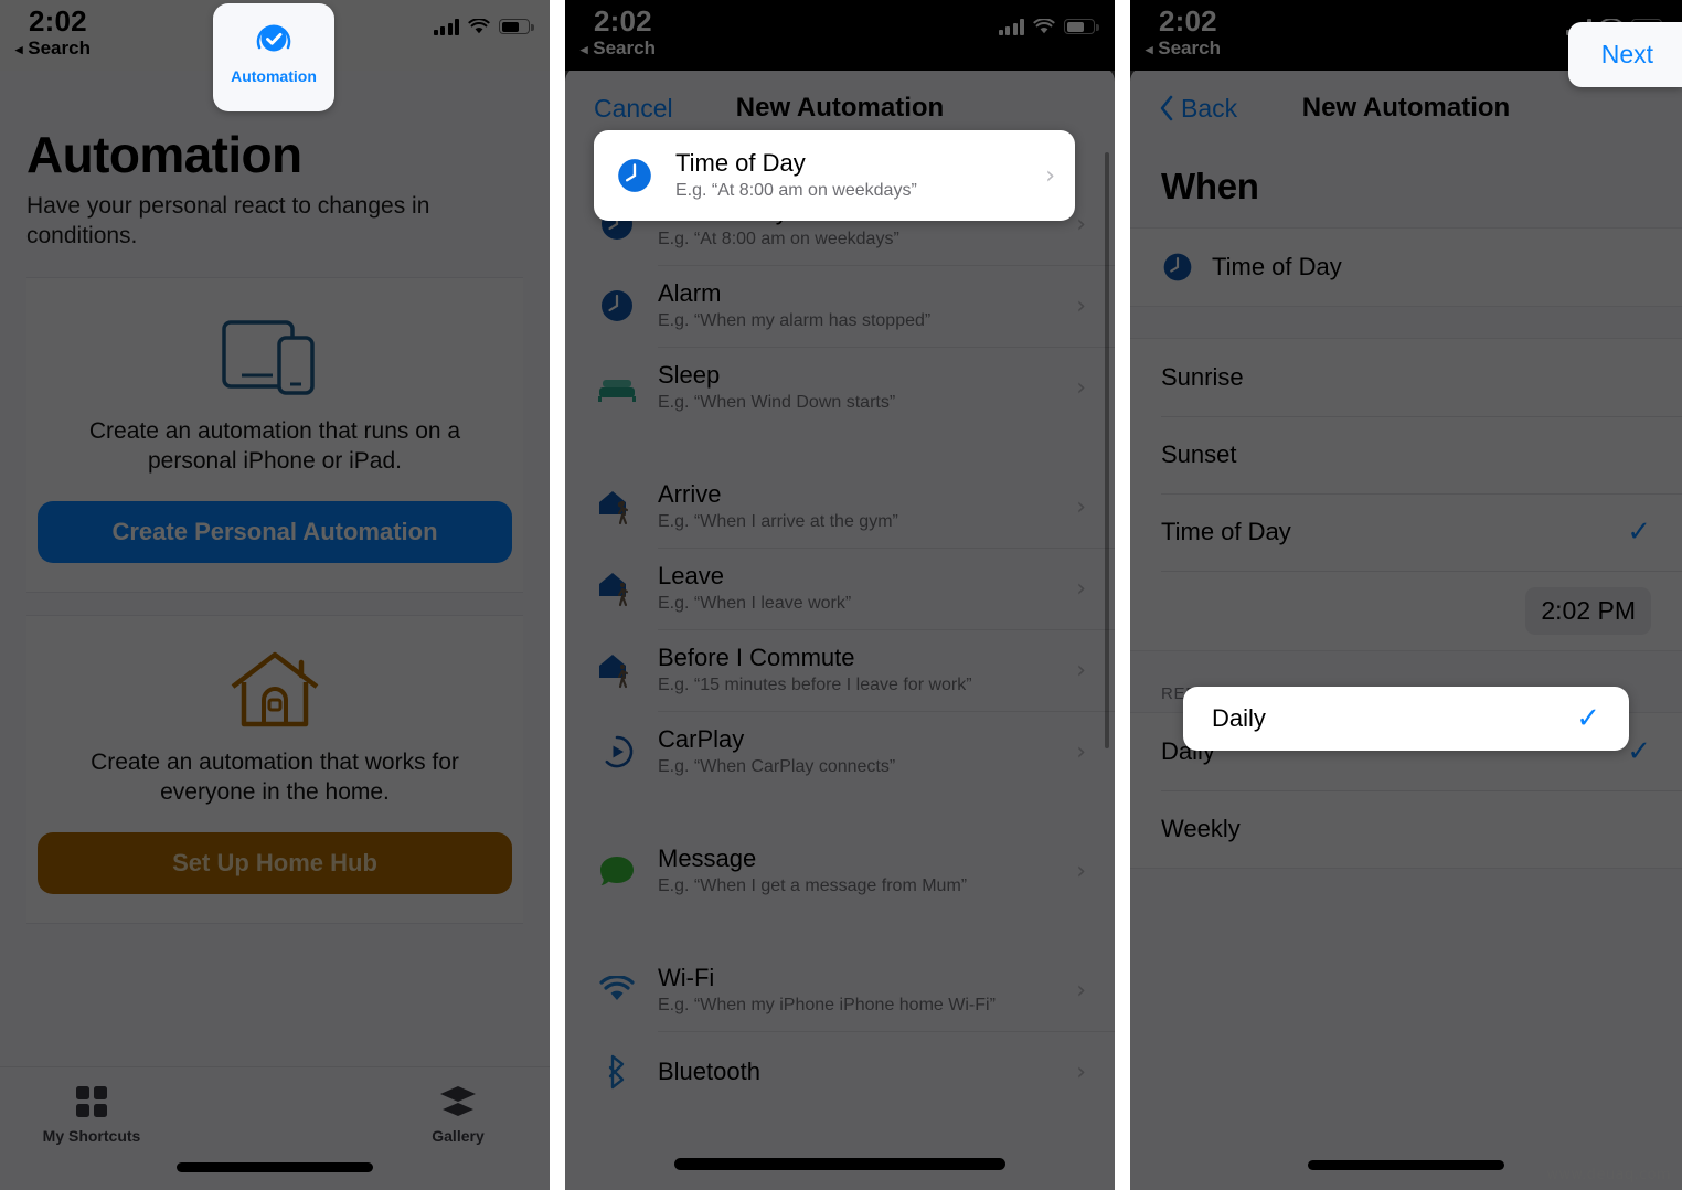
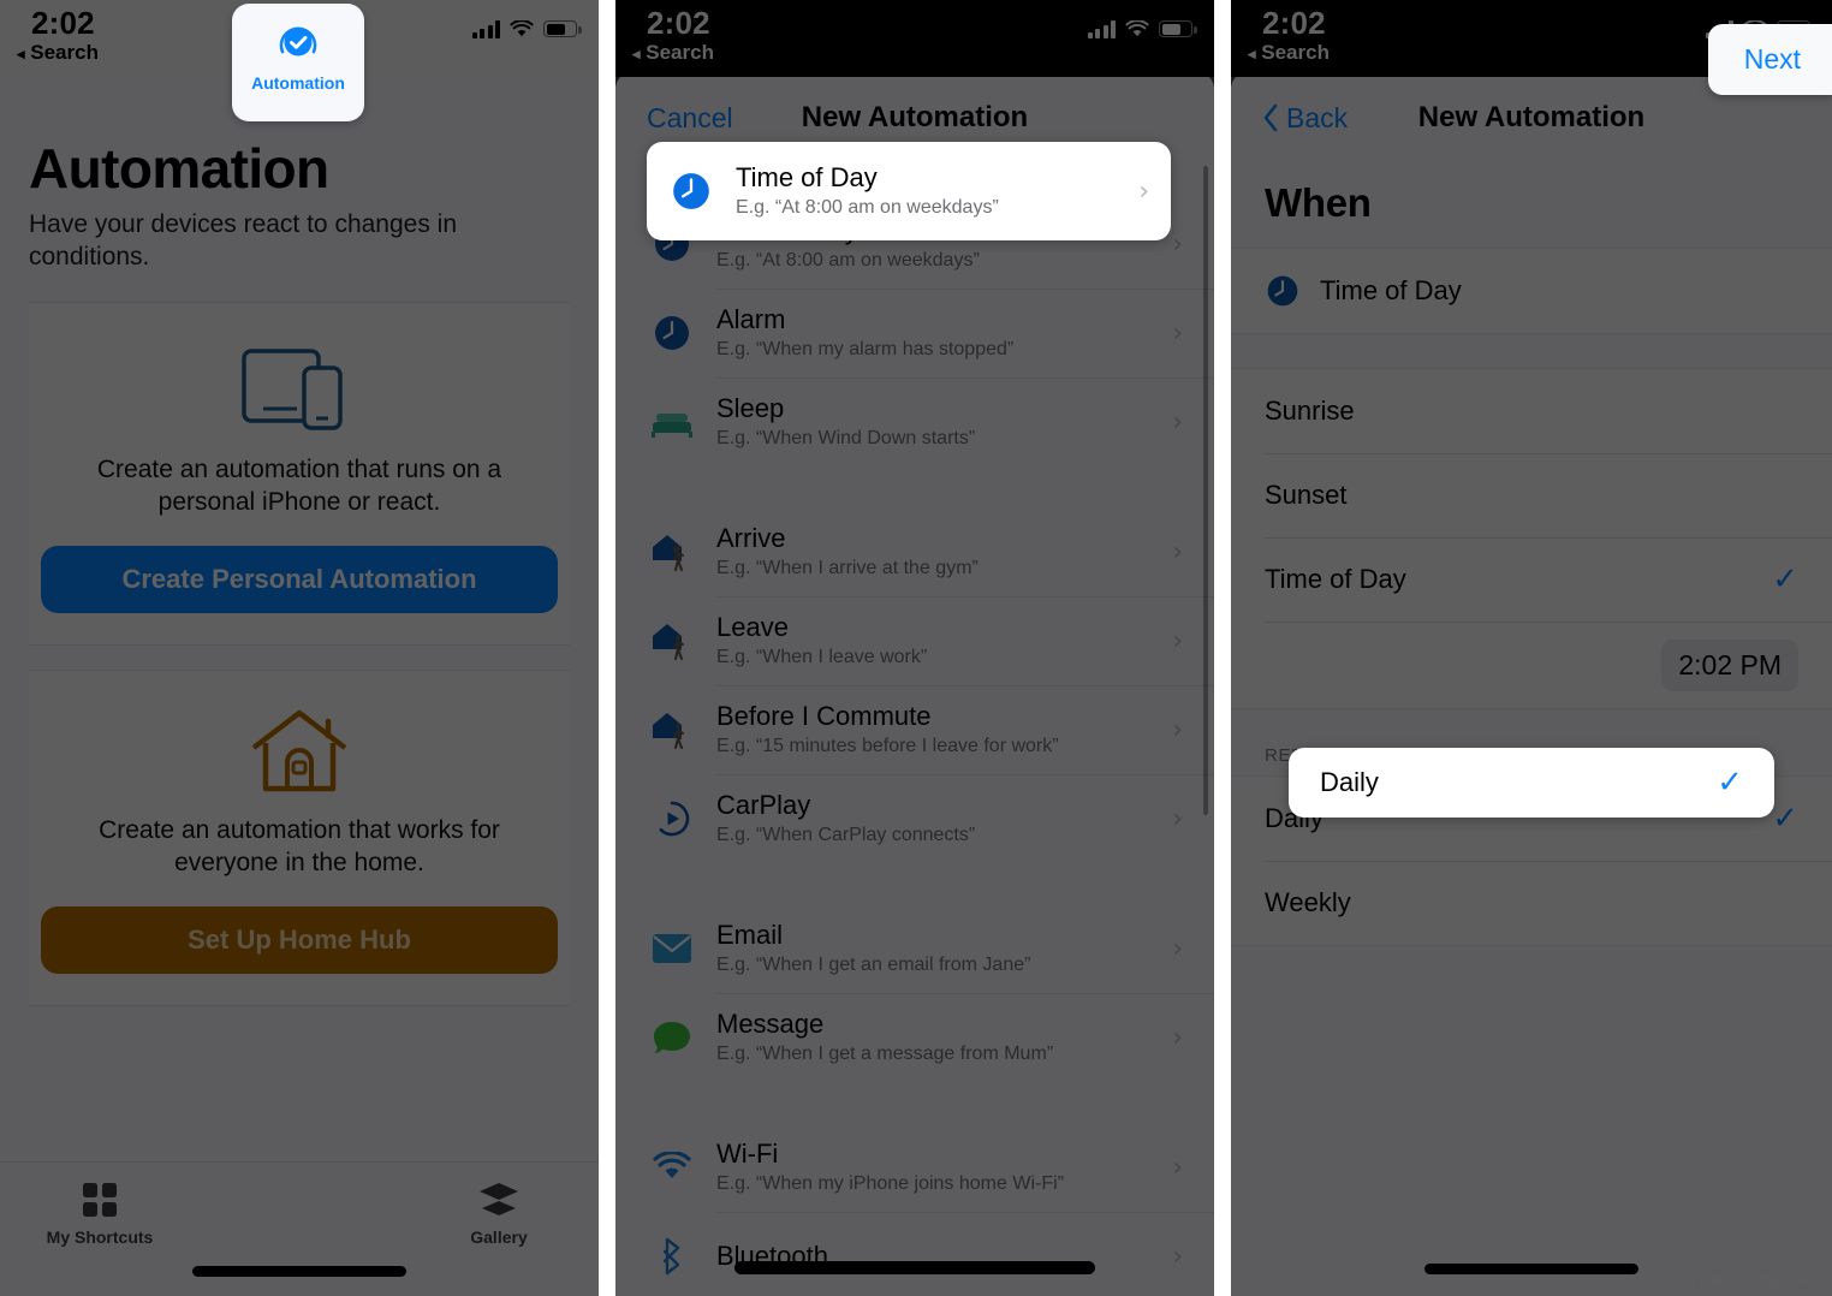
  2:02
  ◂ Search
  Automation
- Have your personal react to changes in conditions.
+ Have your devices react to changes in conditions.
- Create an automation that runs on a personal iPhone or iPad.
+ Create an automation that runs on a personal iPhone or react.
  Create Personal Automation
  Create an automation that works for everyone in the home.
  Set Up Home Hub
  My Shortcuts
  Gallery
  Automation
  2:02
  ◂ Search
  Cancel
  New Automation
  E.g. “At 8:00 am on weekdays”
  Alarm
  E.g. “When my alarm has stopped”
  Sleep
  E.g. “When Wind Down starts”
  Arrive
  E.g. “When I arrive at the gym”
  Leave
  E.g. “When I leave work”
  Before I Commute
  E.g. “15 minutes before I leave for work”
  CarPlay
  E.g. “When CarPlay connects”
+ Email
+ E.g. “When I get an email from Jane”
  Message
  E.g. “When I get a message from Mum”
  Wi-Fi
- E.g. “When my iPhone iPhone home Wi-Fi”
+ E.g. “When my iPhone joins home Wi-Fi”
  Bluetooth
  Time of Day
  E.g. “At 8:00 am on weekdays”
  ›
  2:02
  ◂ Search
  Back
  New Automation
  When
  Time of Day
  Sunrise
  Sunset
  Time of Day
  ✓
  2:02 PM
  Daily
  ✓
  Weekly
  Next
  Daily
  ✓
